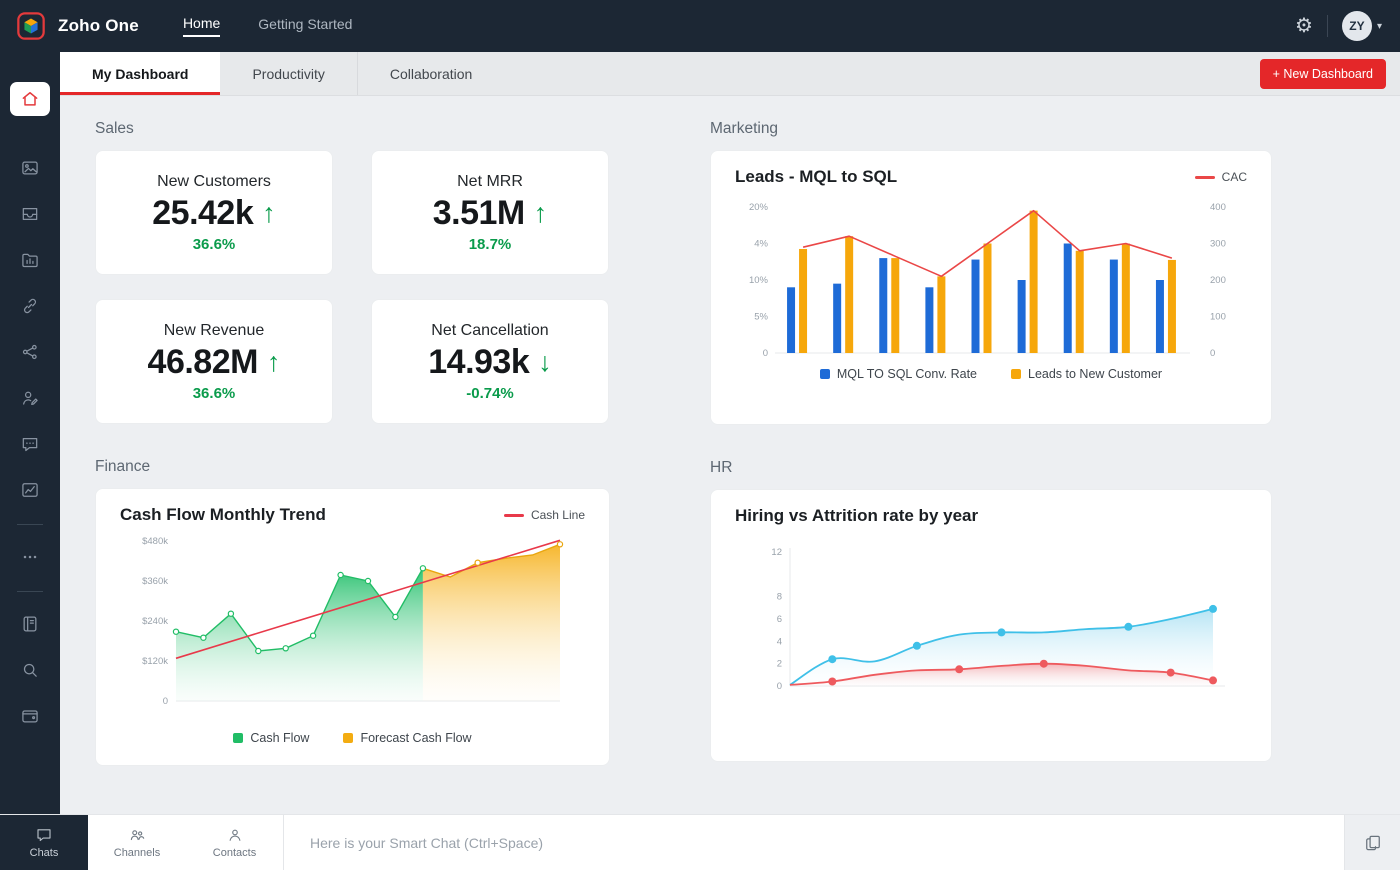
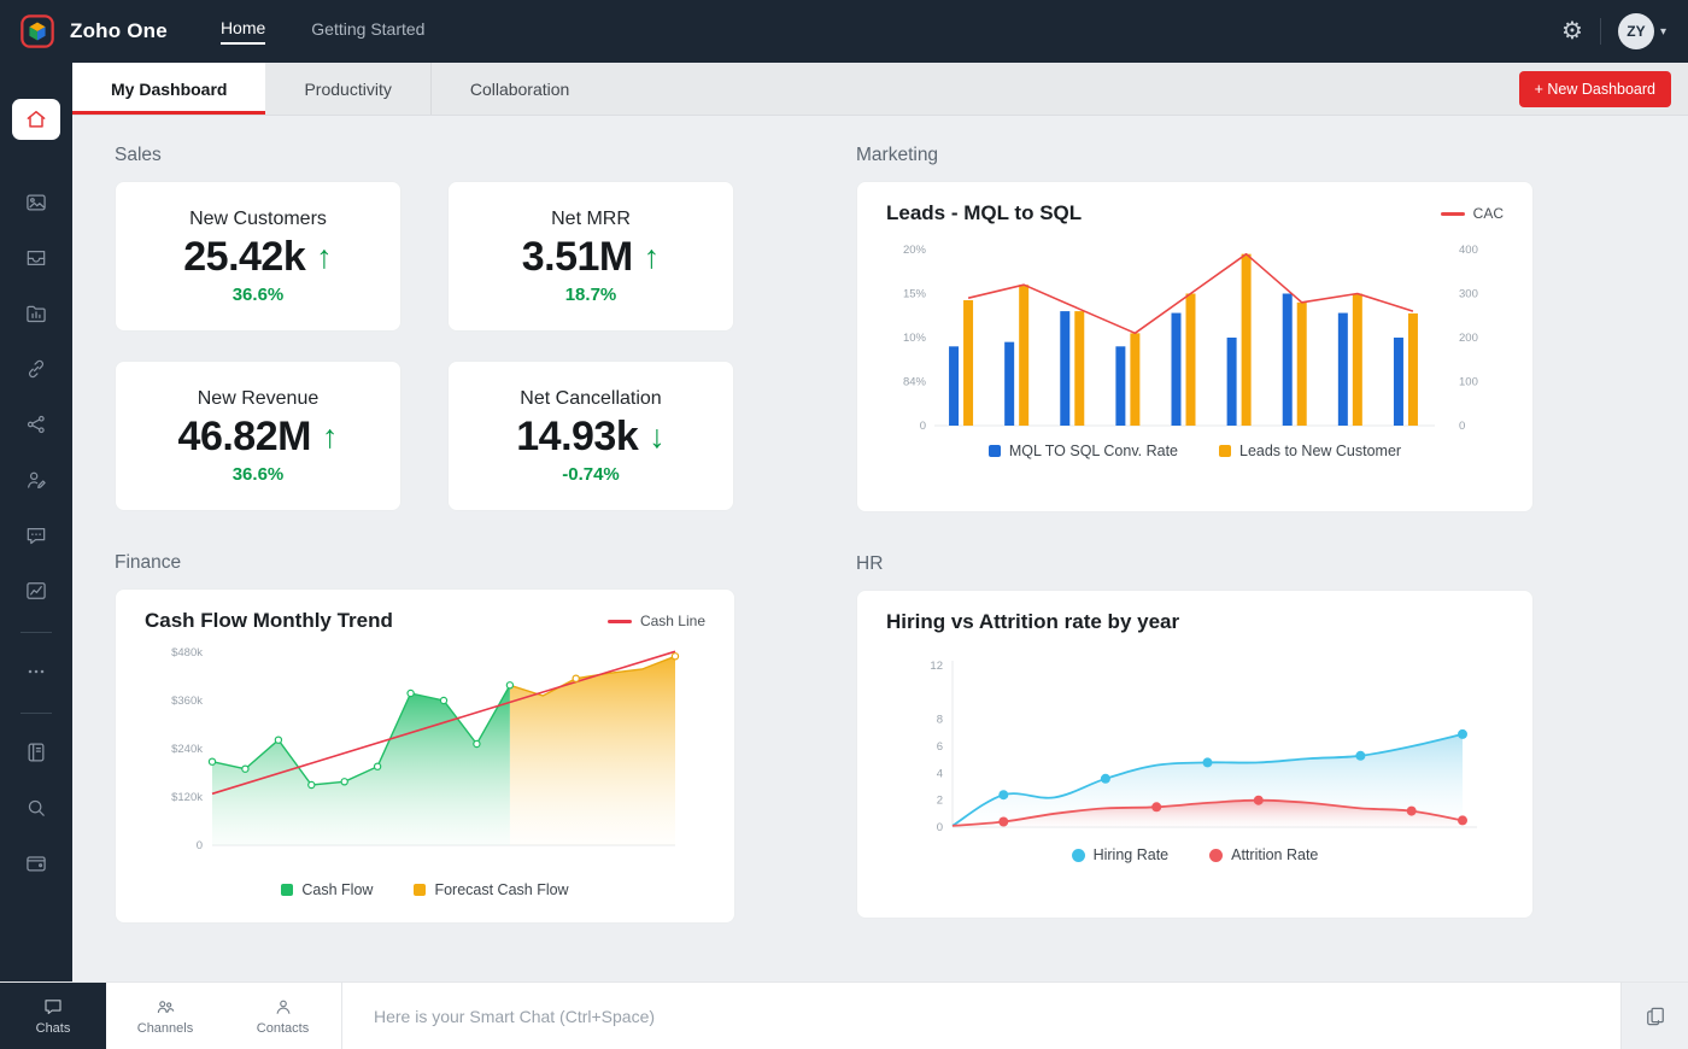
  Zoho One
  Home
  Getting Started
  ⚙
  ZY
  ▾
  My Dashboard
  Productivity
  Collaboration
  + New Dashboard
  Sales
  New Customers
  25.42k
  ↑
  36.6%
  Net MRR
  3.51M
  ↑
  18.7%
  New Revenue
  46.82M
  ↑
  36.6%
  Net Cancellation
  14.93k
  ↓
  -0.74%
  Finance
  Cash Flow Monthly Trend
  Cash Line
  0
  $120k
  $240k
  $360k
  $480k
  Cash Flow
  Forecast Cash Flow
  Marketing
  Leads - MQL to SQL
  CAC
  0
- 5%
+ 84%
  10%
- 4%
+ 15%
  20%
  0
  100
  200
  300
  400
  MQL TO SQL Conv. Rate
  Leads to New Customer
  HR
  Hiring vs Attrition rate by year
  0
  2
  4
  6
  8
  12
+ Hiring Rate
+ Attrition Rate
  Chats
  Channels
  Contacts
  Here is your Smart Chat (Ctrl+Space)
